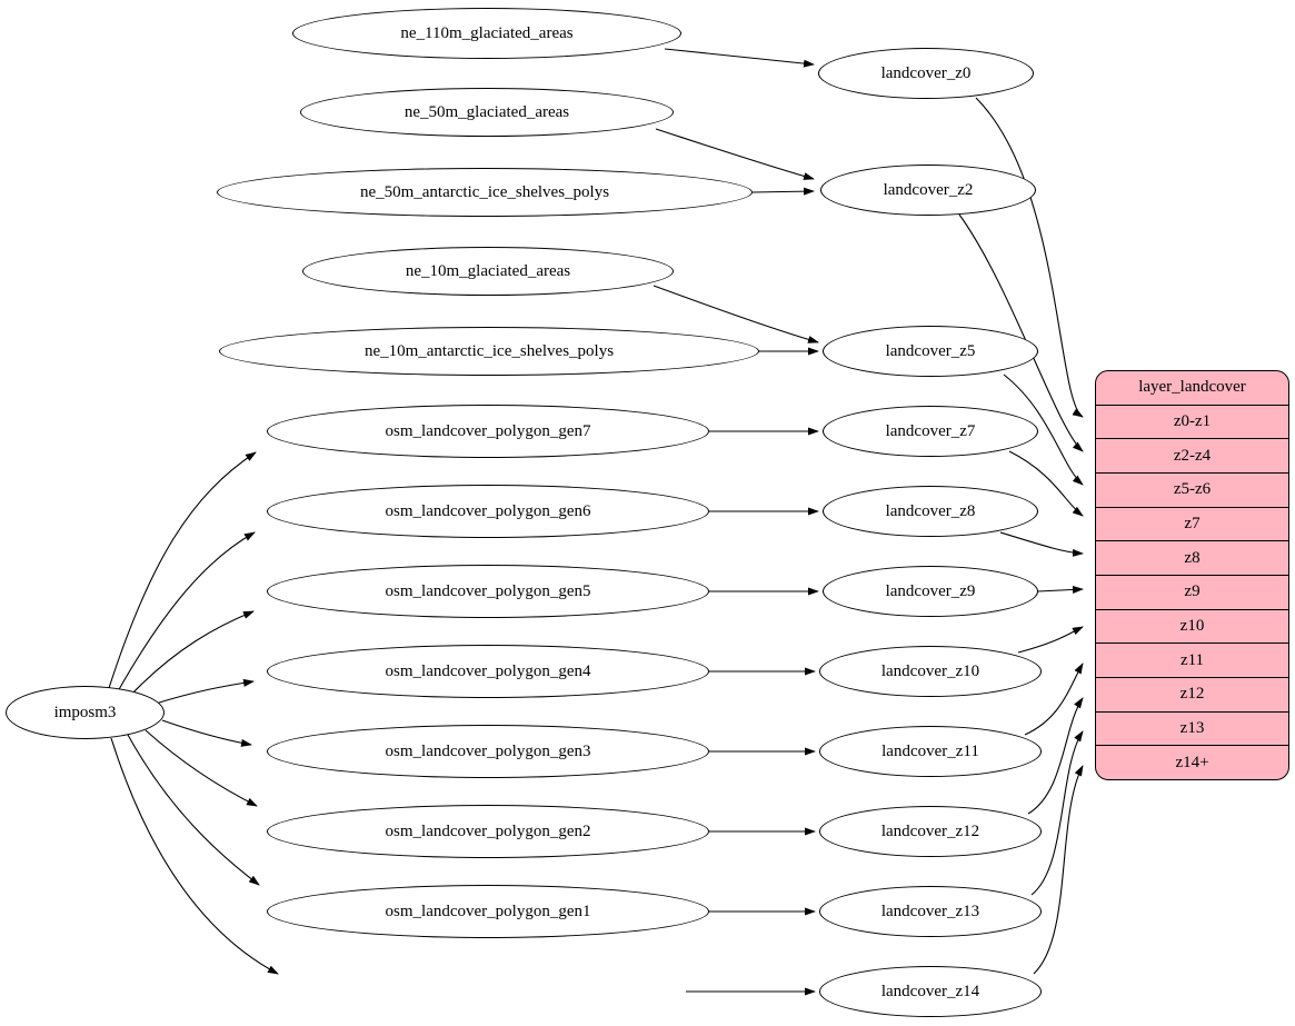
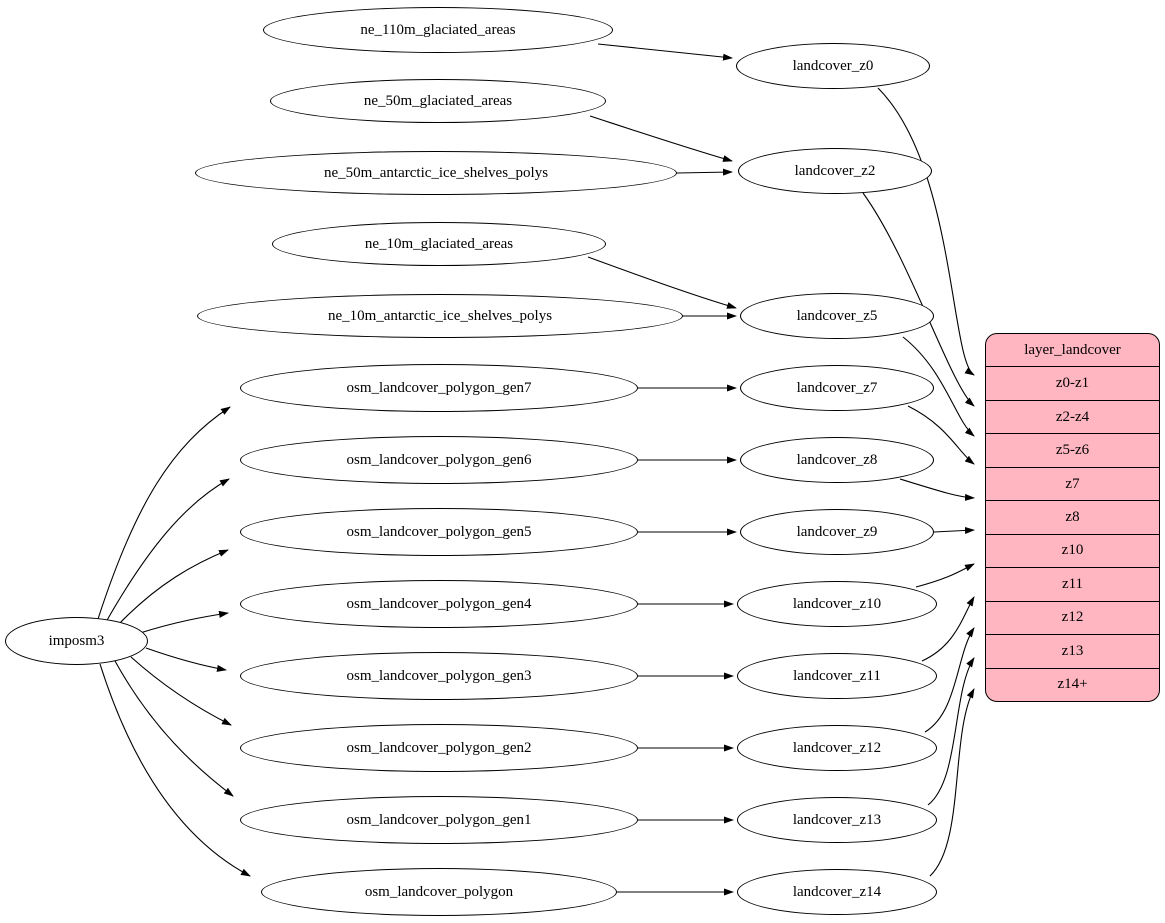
  ne_110m_glaciated_areas
  ne_50m_glaciated_areas
  ne_50m_antarctic_ice_shelves_polys
  ne_10m_glaciated_areas
  ne_10m_antarctic_ice_shelves_polys
  osm_landcover_polygon_gen7
  osm_landcover_polygon_gen6
  osm_landcover_polygon_gen5
  osm_landcover_polygon_gen4
  osm_landcover_polygon_gen3
  osm_landcover_polygon_gen2
  osm_landcover_polygon_gen1
+ osm_landcover_polygon
  imposm3
  landcover_z0
  landcover_z2
  landcover_z5
  landcover_z7
  landcover_z8
  landcover_z9
  landcover_z10
  landcover_z11
  landcover_z12
  landcover_z13
  landcover_z14
  layer_landcover
  z0-z1
  z2-z4
  z5-z6
  z7
  z8
- z9
  z10
  z11
  z12
  z13
  z14+
